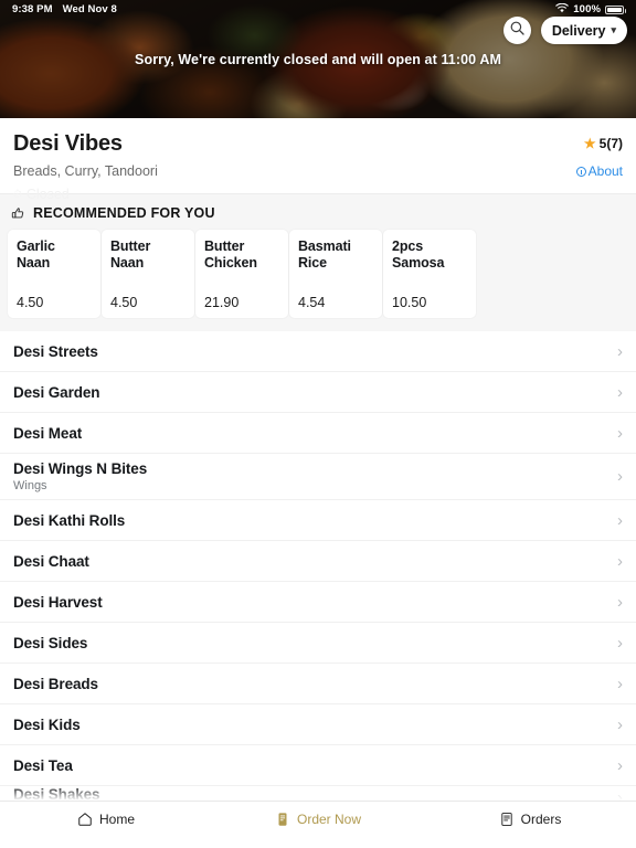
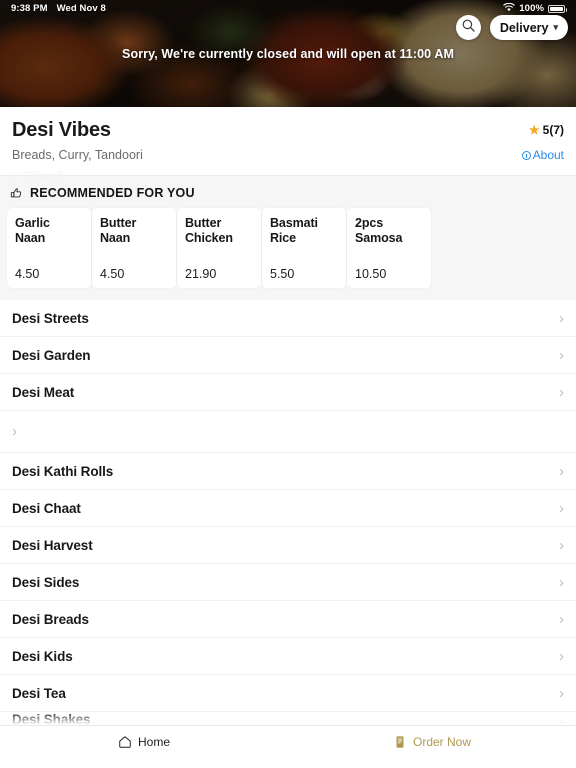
  9:38 PM
  Wed Nov 8
  100%
  Delivery
  ▾
  Sorry, We're currently closed and will open at 11:00 AM
  Desi Vibes
  ★
  5(7)
  Breads, Curry, Tandoori
  About
  RECOMMENDED FOR YOU
  Garlic Naan
  4.50
  Butter Naan
  4.50
  Butter Chicken
  21.90
  Basmati Rice
- 4.54
+ 5.50
  2pcs Samosa
  10.50
  Desi Streets
  ›
  Desi Garden
  ›
  Desi Meat
  ›
- Desi Wings N Bites
- Wings
  ›
  Desi Kathi Rolls
  ›
  Desi Chaat
  ›
  Desi Harvest
  ›
  Desi Sides
  ›
  Desi Breads
  ›
  Desi Kids
  ›
  Desi Tea
  ›
  Home
  Order Now
- Orders
